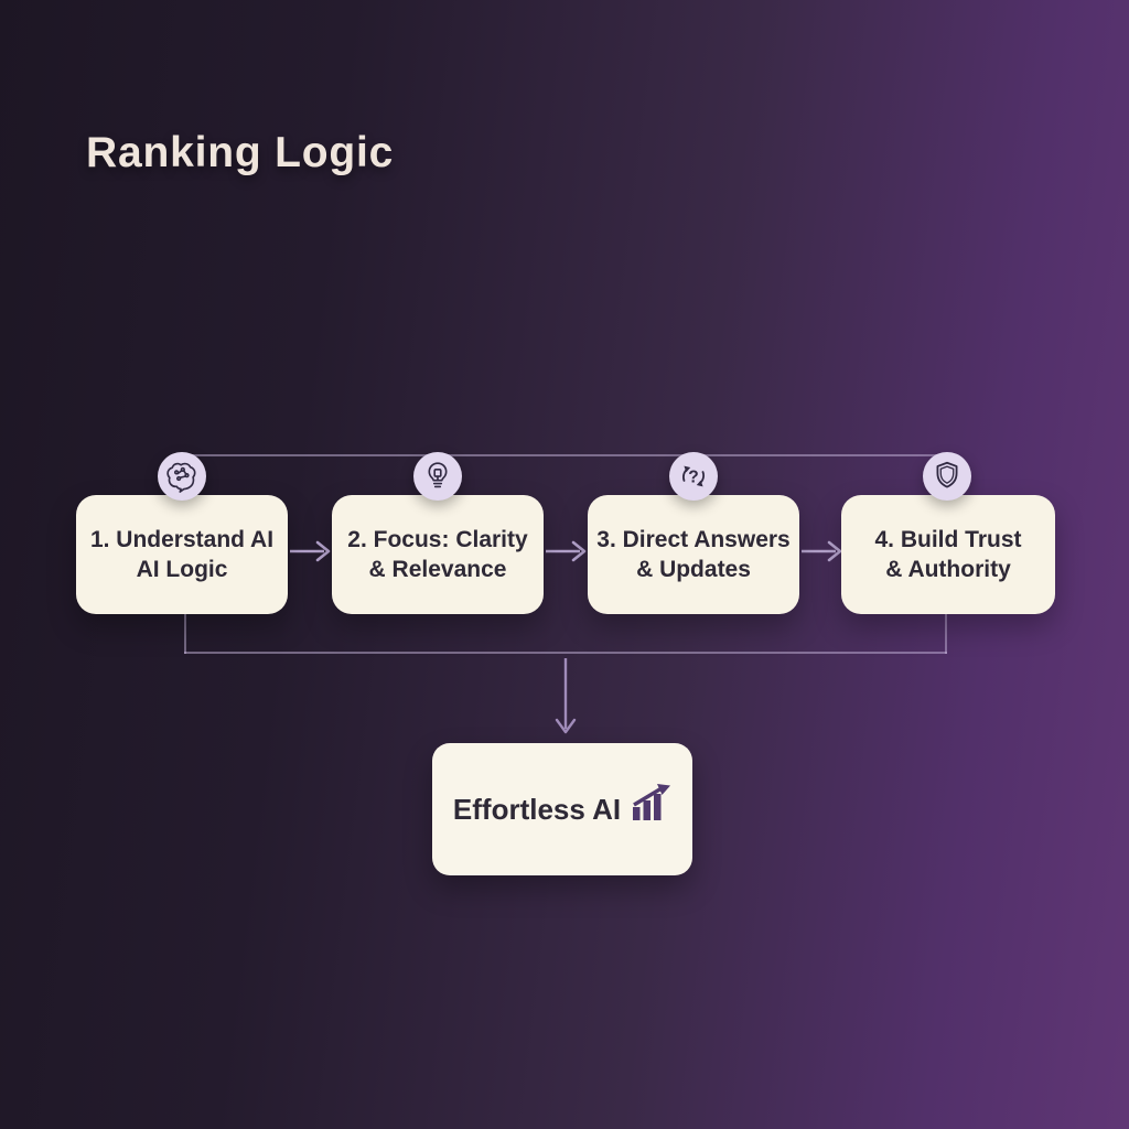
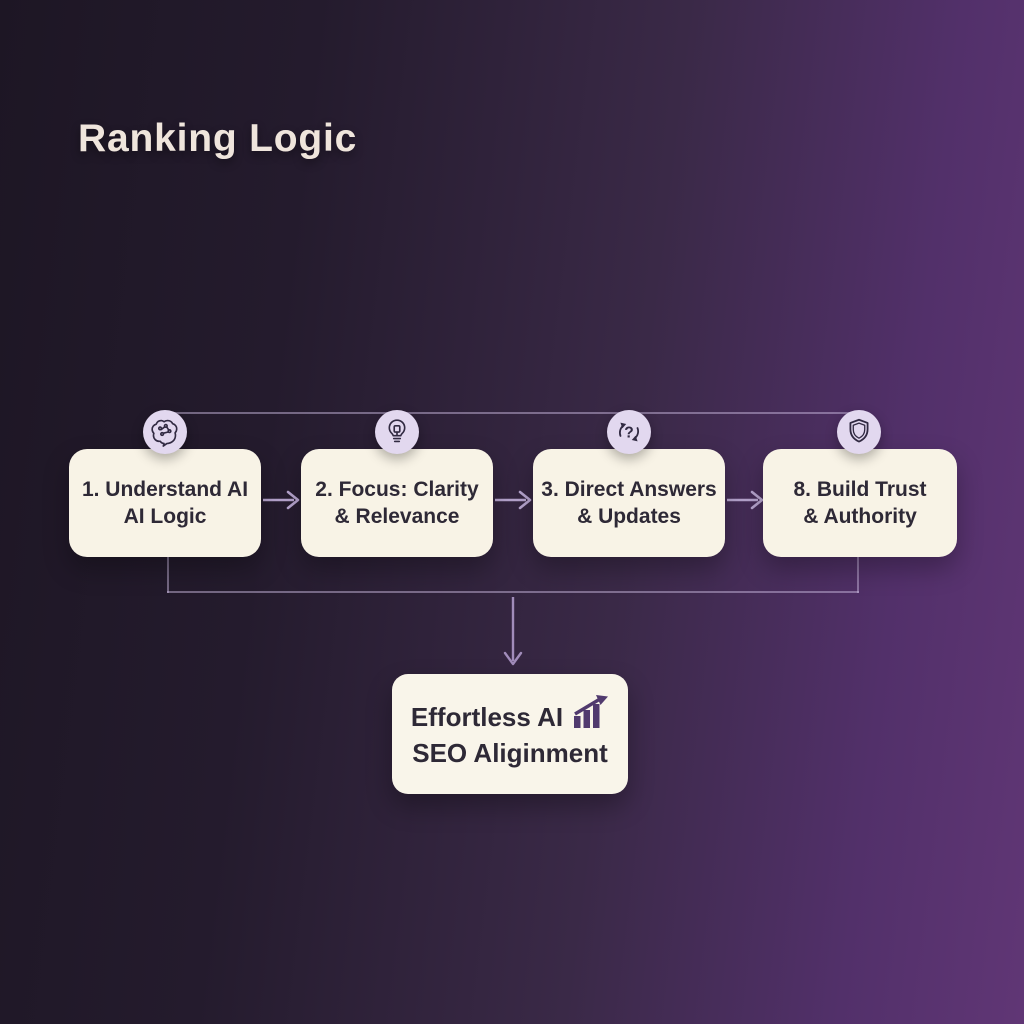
  Ranking Logic
  ?
  1. Understand AI
  AI Logic
  2. Focus: Clarity
  & Relevance
  3. Direct Answers
  & Updates
- 4. Build Trust
+ 8. Build Trust
  & Authority
  Effortless AI
+ SEO Aliginment
